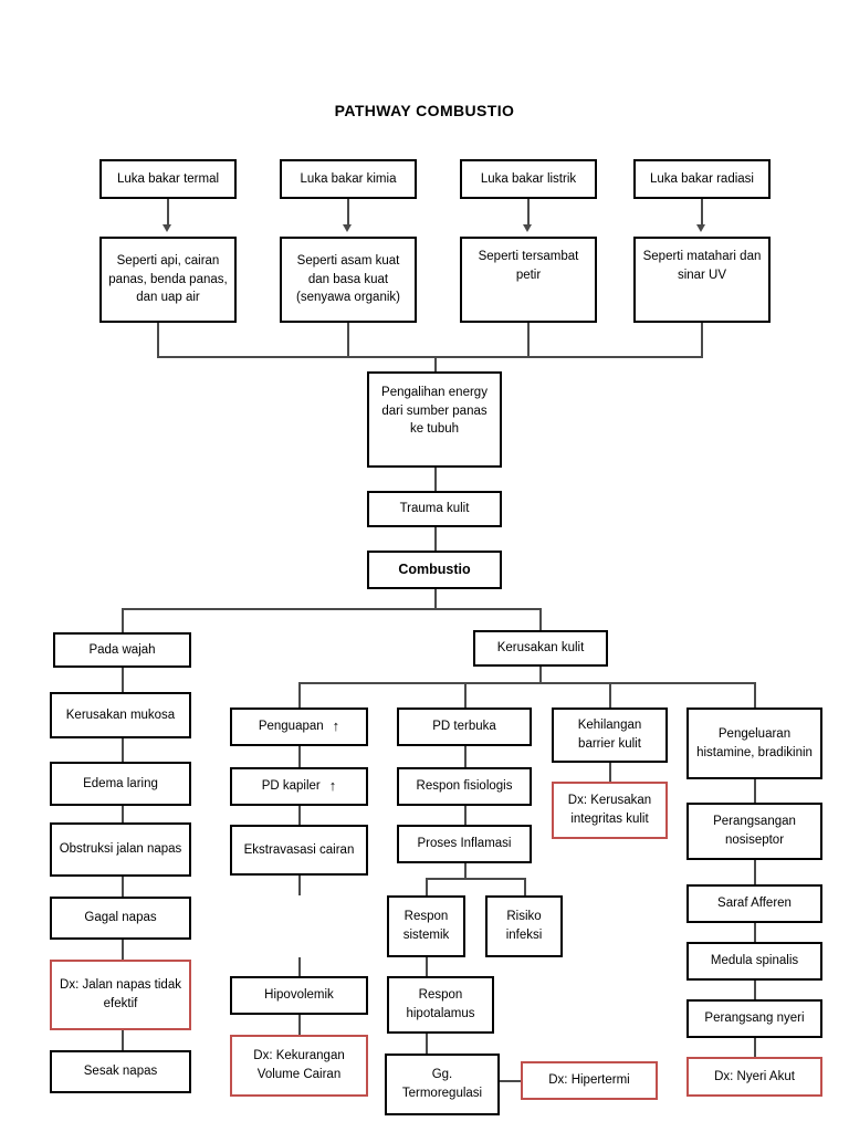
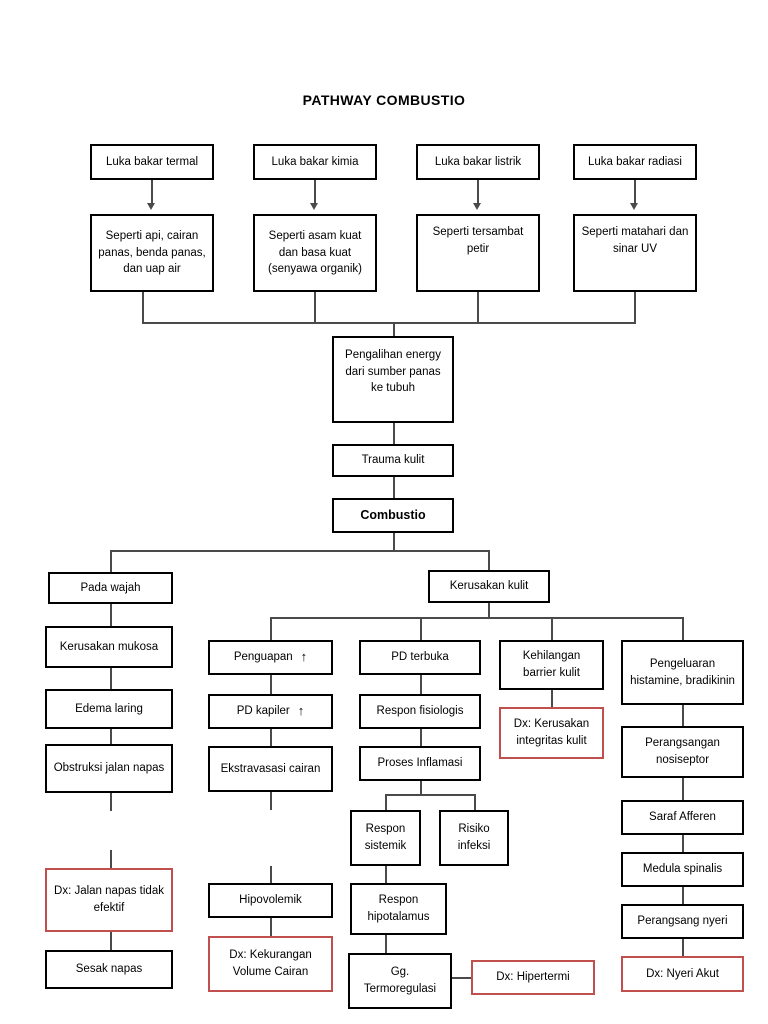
  PATHWAY COMBUSTIO
  Luka bakar termal
  Luka bakar kimia
  Luka bakar listrik
  Luka bakar radiasi
  Seperti api, cairan panas, benda panas, dan uap air
  Seperti asam kuat dan basa kuat (senyawa organik)
  Seperti tersambat petir
  Seperti matahari dan sinar UV
  Pengalihan energy dari sumber panas ke tubuh
  Trauma kulit
  Combustio
  Pada wajah
  Kerusakan mukosa
  Edema laring
  Obstruksi jalan napas
- Gagal napas
  Dx: Jalan napas tidak efektif
  Sesak napas
  Kerusakan kulit
  Penguapan
  ↑
  PD kapiler
  ↑
  Ekstravasasi cairan
  Hipovolemik
  Dx: Kekurangan Volume Cairan
  PD terbuka
  Respon fisiologis
  Proses Inflamasi
  Respon sistemik
  Risiko infeksi
  Respon hipotalamus
  Gg. Termoregulasi
  Dx: Hipertermi
  Kehilangan barrier kulit
  Dx: Kerusakan integritas kulit
  Pengeluaran histamine, bradikinin
  Perangsangan nosiseptor
  Saraf Afferen
  Medula spinalis
  Perangsang nyeri
  Dx: Nyeri Akut
